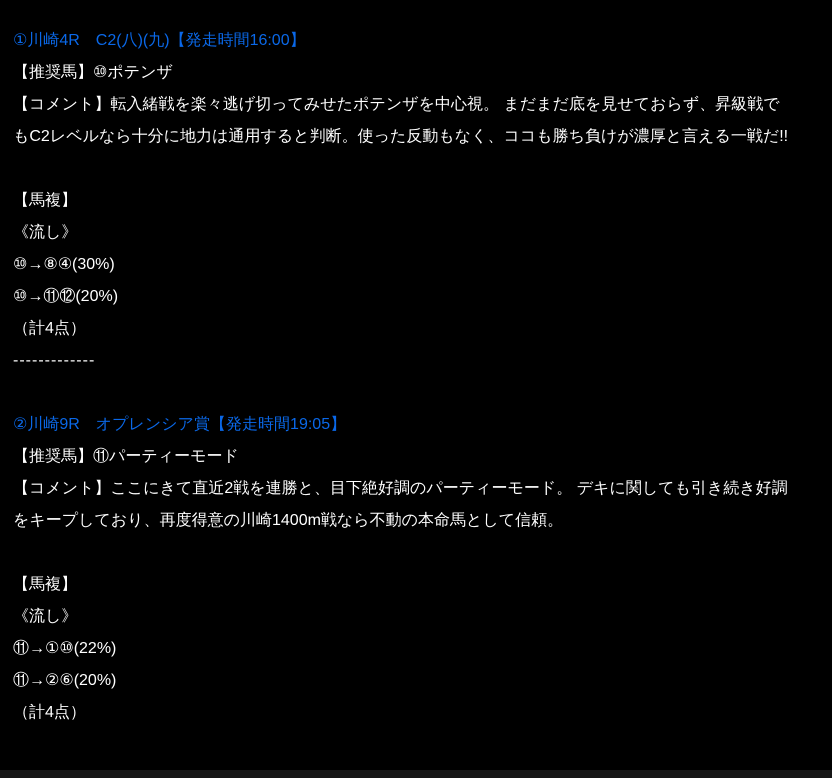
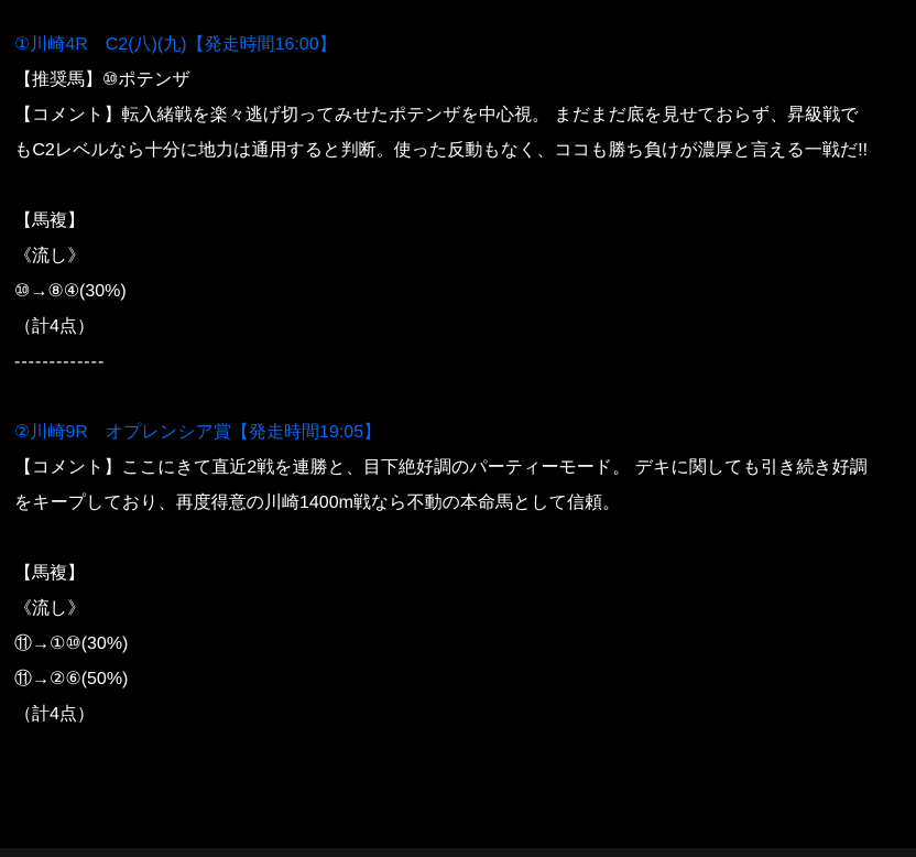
  ①川崎4R C2(八)(九)【発走時間16:00】
  【推奨馬】⑩ポテンザ
  【コメント】転入緒戦を楽々逃げ切ってみせたポテンザを中心視。 まだまだ底を見せておらず、昇級戦でもC2レベルなら十分に地力は通用すると判断。使った反動もなく、ココも勝ち負けが濃厚と言える一戦だ!!
  【馬複】
  《流し》
  ⑩→⑧④(30%)
- ⑩→⑪⑫(20%)
  （計4点）
  -------------
  ②川崎9R オプレンシア賞【発走時間19:05】
- 【推奨馬】⑪パーティーモード
  【コメント】ここにきて直近2戦を連勝と、目下絶好調のパーティーモード。 デキに関しても引き続き好調をキープしており、再度得意の川崎1400m戦なら不動の本命馬として信頼。
  【馬複】
  《流し》
- ⑪→①⑩(22%)
+ ⑪→①⑩(30%)
- ⑪→②⑥(20%)
+ ⑪→②⑥(50%)
  （計4点）
